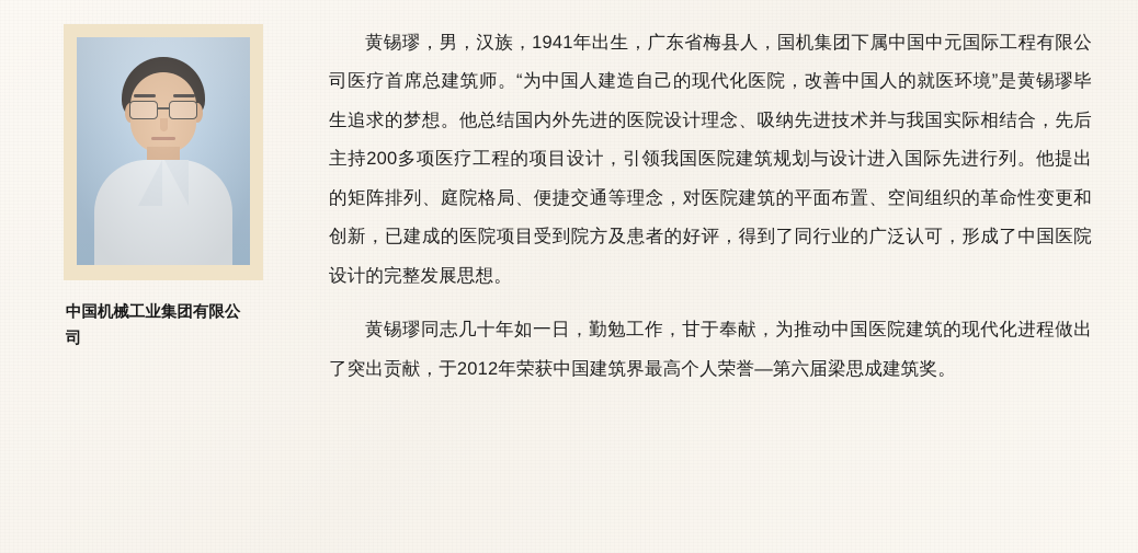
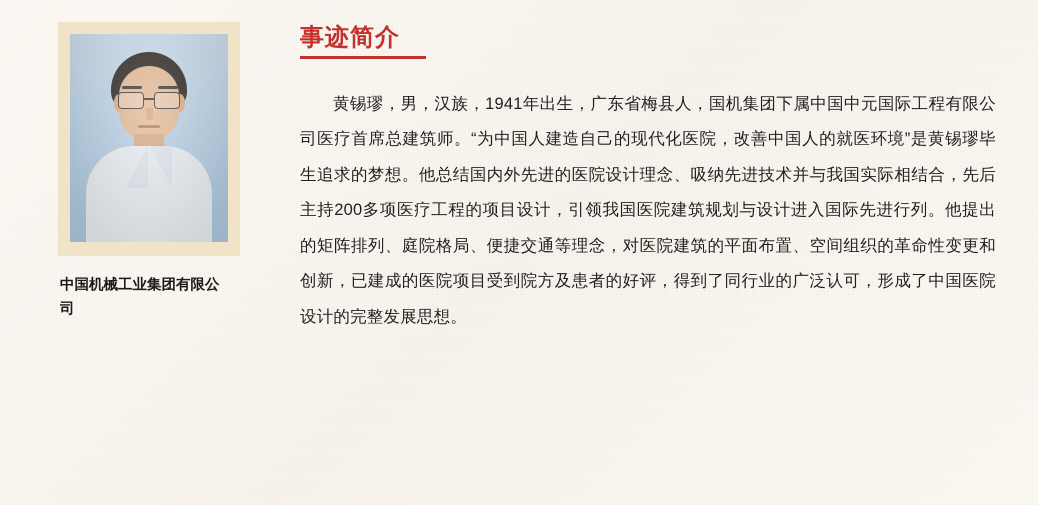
  中国机械工业集团有限公司
+ 事迹简介
  黄锡璆，男，汉族，1941年出生，广东省梅县人，国机集团下属中国中元国际工程有限公司医疗首席总建筑师。“为中国人建造自己的现代化医院，改善中国人的就医环境”是黄锡璆毕生追求的梦想。他总结国内外先进的医院设计理念、吸纳先进技术并与我国实际相结合，先后主持200多项医疗工程的项目设计，引领我国医院建筑规划与设计进入国际先进行列。他提出的矩阵排列、庭院格局、便捷交通等理念，对医院建筑的平面布置、空间组织的革命性变更和创新，已建成的医院项目受到院方及患者的好评，得到了同行业的广泛认可，形成了中国医院设计的完整发展思想。
- 黄锡璆同志几十年如一日，勤勉工作，甘于奉献，为推动中国医院建筑的现代化进程做出了突出贡献，于2012年荣获中国建筑界最高个人荣誉—第六届梁思成建筑奖。
